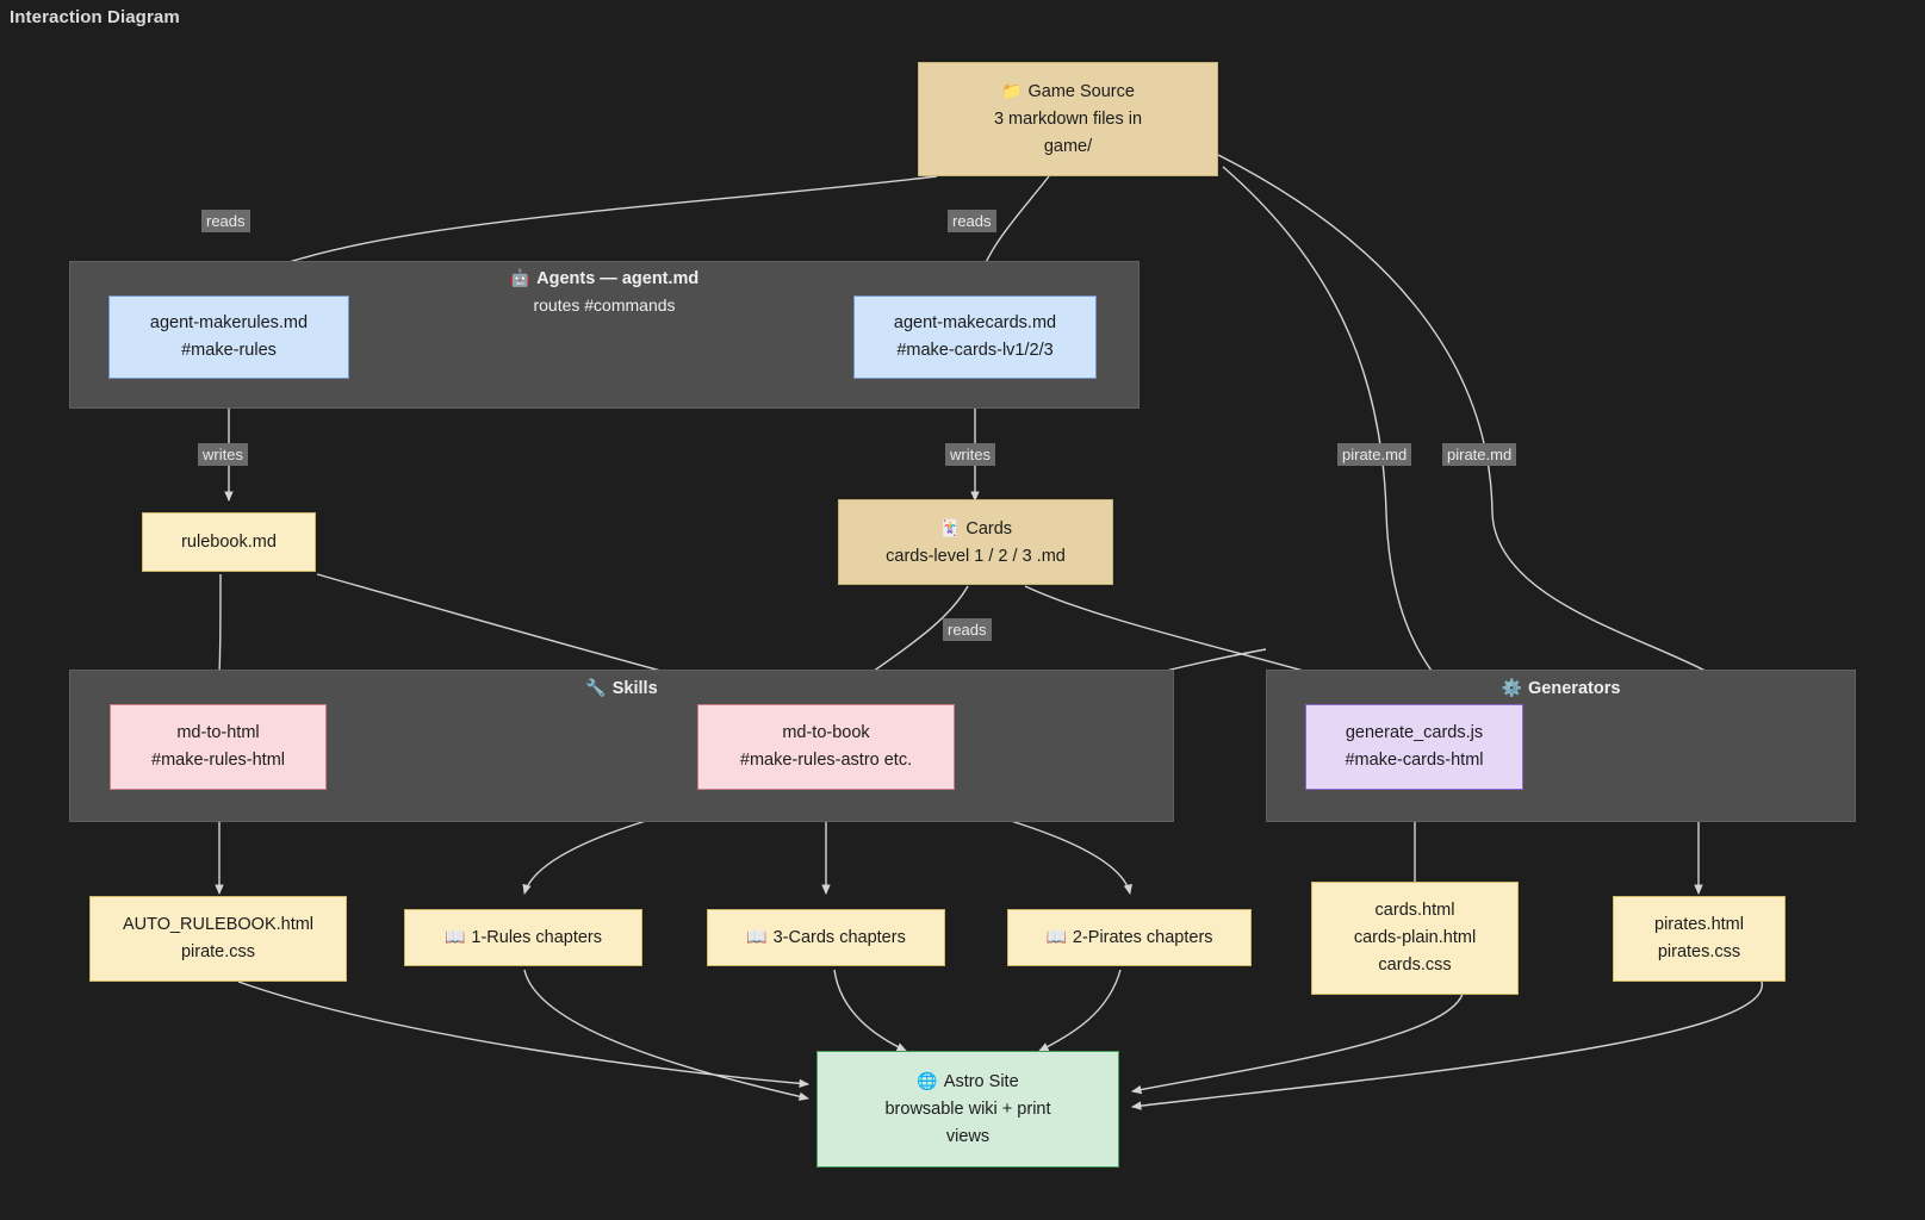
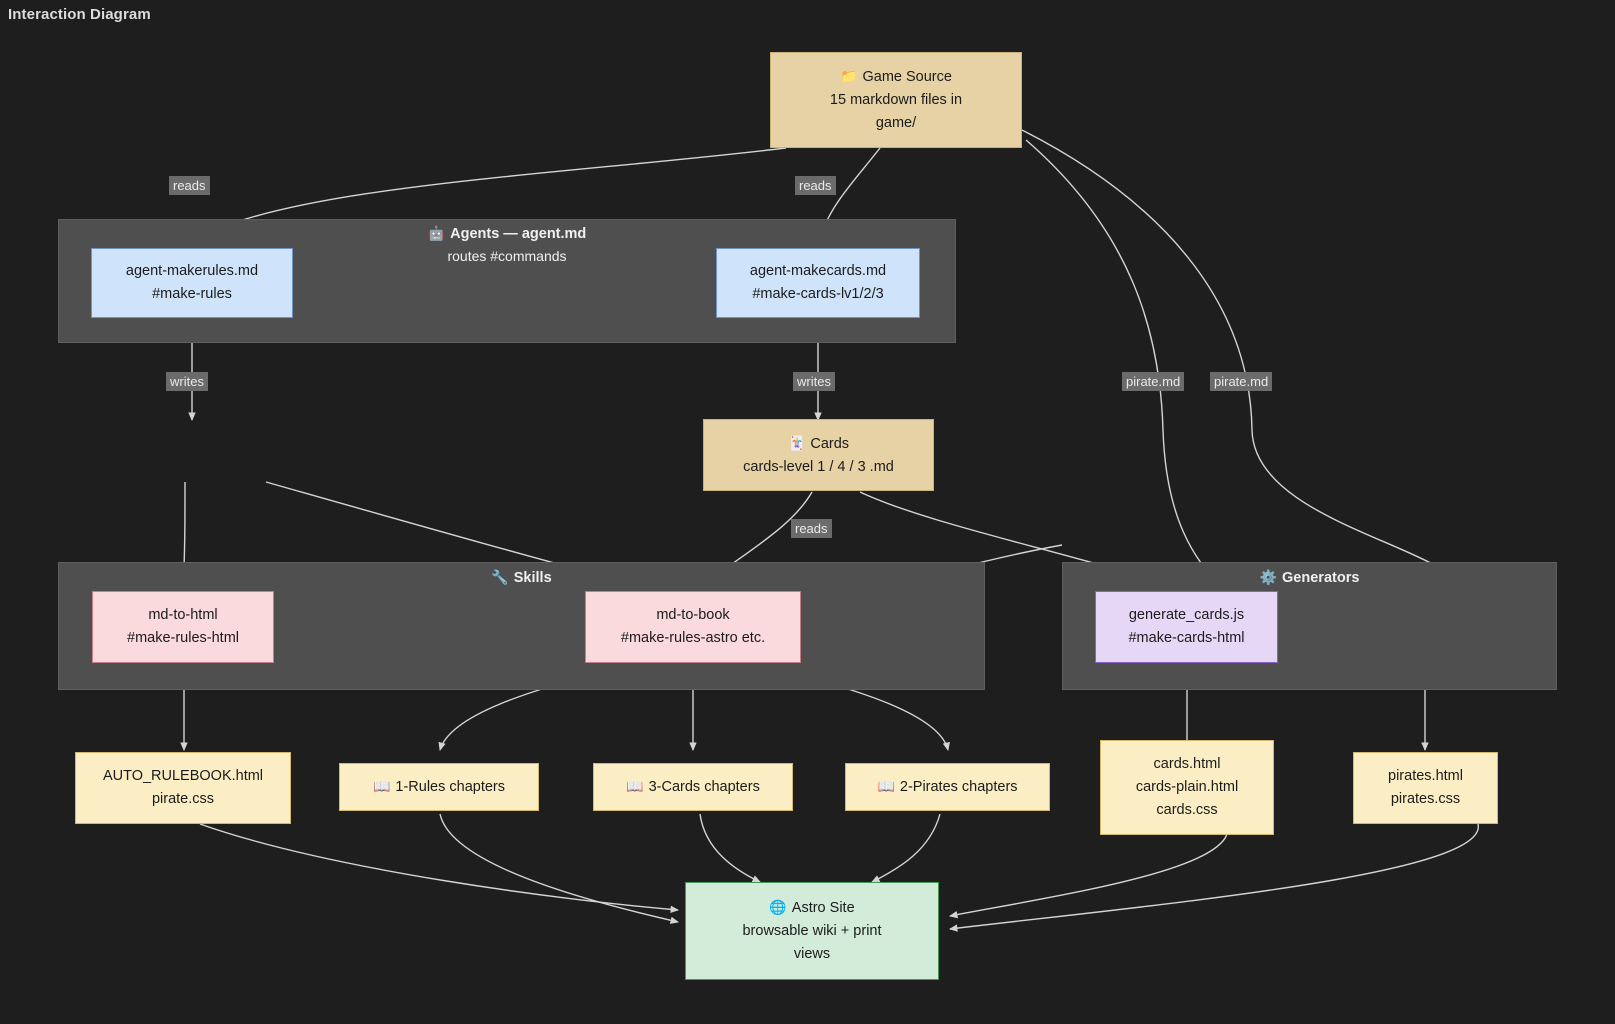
  Interaction Diagram
  🤖 Agents — agent.md
  routes #commands
  🔧 Skills
  ⚙️ Generators
  📁 Game Source
- 3 markdown files in
+ 15 markdown files in
  game/
  agent-makerules.md
  #make-rules
  agent-makecards.md
  #make-cards-lv1/2/3
- rulebook.md
  🃏 Cards
- cards-level 1 / 2 / 3 .md
+ cards-level 1 / 4 / 3 .md
  md-to-html
  #make-rules-html
  md-to-book
  #make-rules-astro etc.
  generate_cards.js
  #make-cards-html
  AUTO_RULEBOOK.html
  pirate.css
  📖 1-Rules chapters
  📖 3-Cards chapters
  📖 2-Pirates chapters
  cards.html
  cards-plain.html
  cards.css
  pirates.html
  pirates.css
  🌐 Astro Site
  browsable wiki + print
  views
  reads
  reads
  writes
  writes
  pirate.md
  pirate.md
  reads
